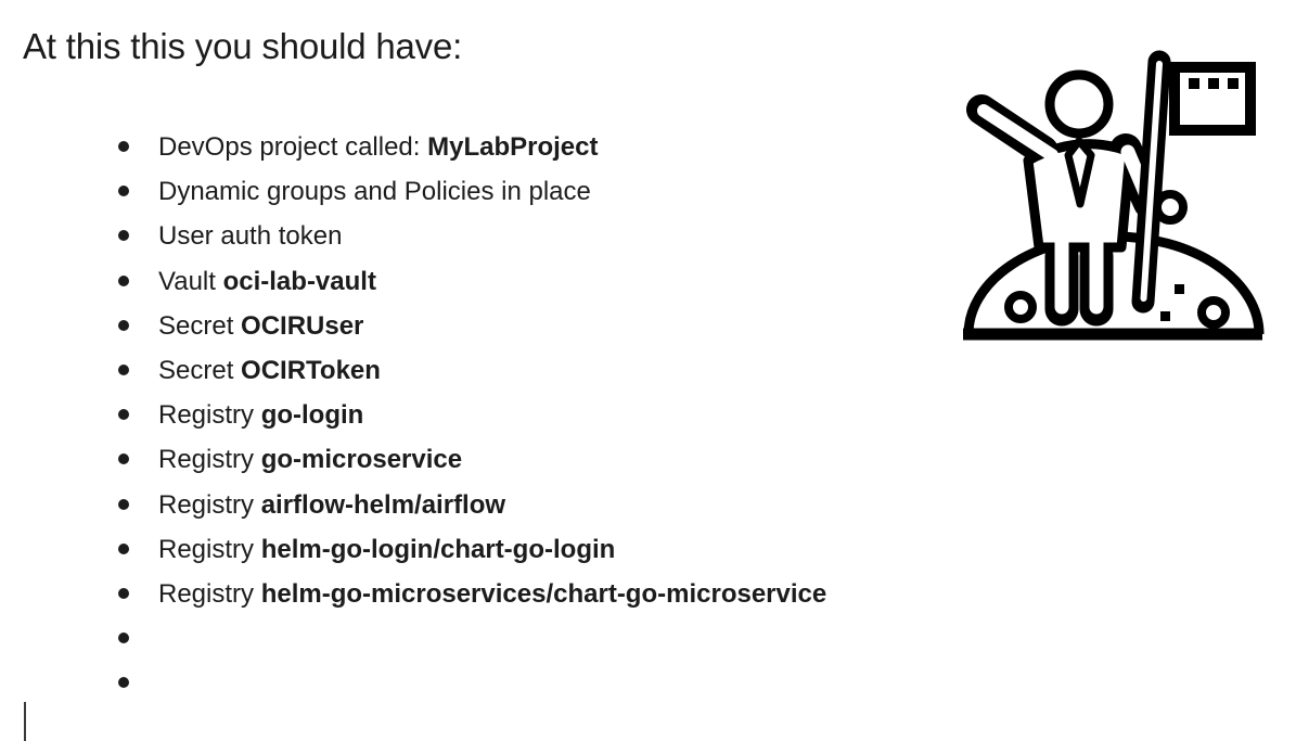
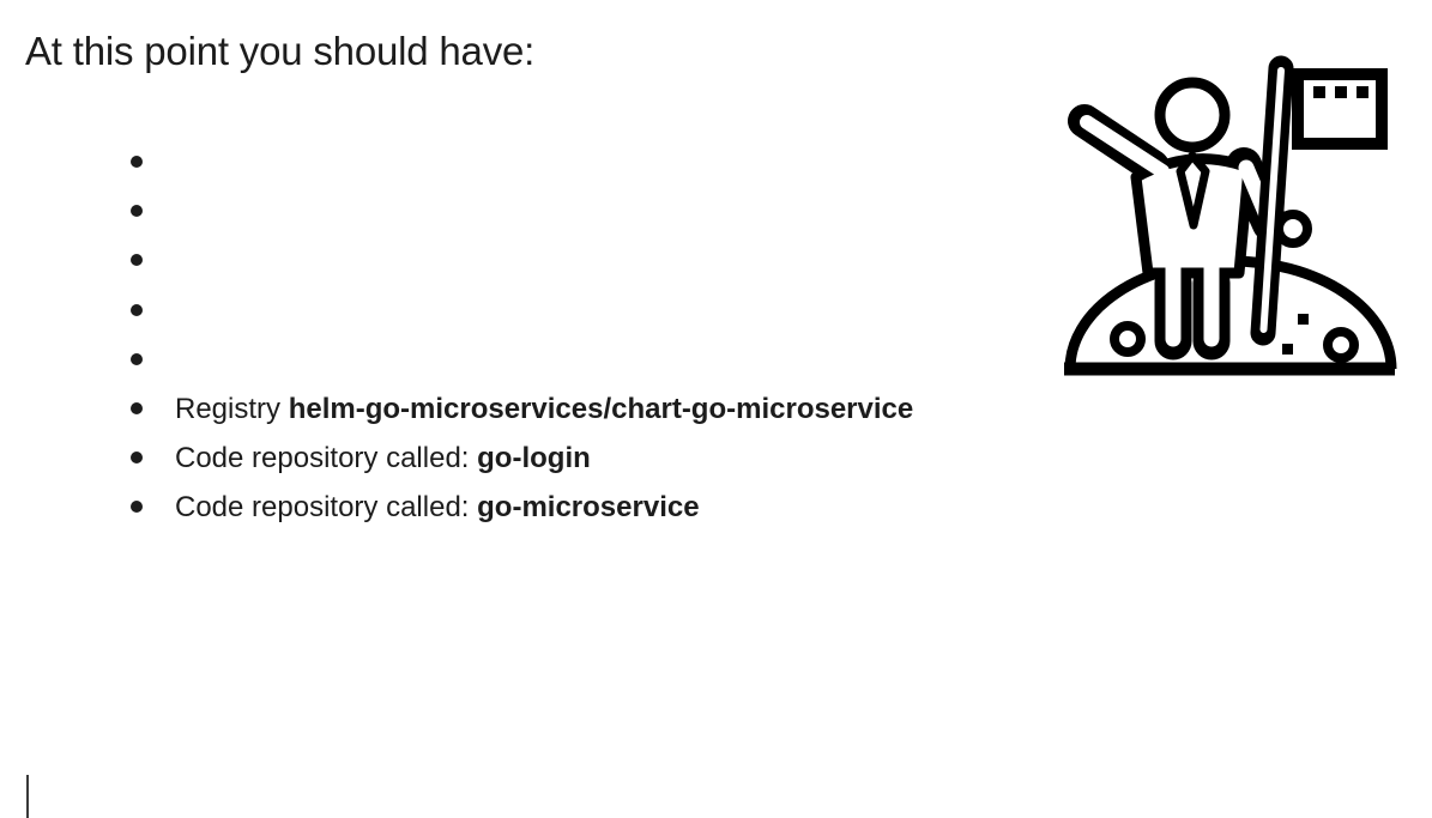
- At this this you should have:
+ At this point you should have:
- DevOps project called: MyLabProject
- Dynamic groups and Policies in place
- User auth token
- Vault oci-lab-vault
- Secret OCIRUser
- Secret OCIRToken
- Registry go-login
- Registry go-microservice
- Registry airflow-helm/airflow
- Registry helm-go-login/chart-go-login
  Registry helm-go-microservices/chart-go-microservice
+ Code repository called: go-login
+ Code repository called: go-microservice
